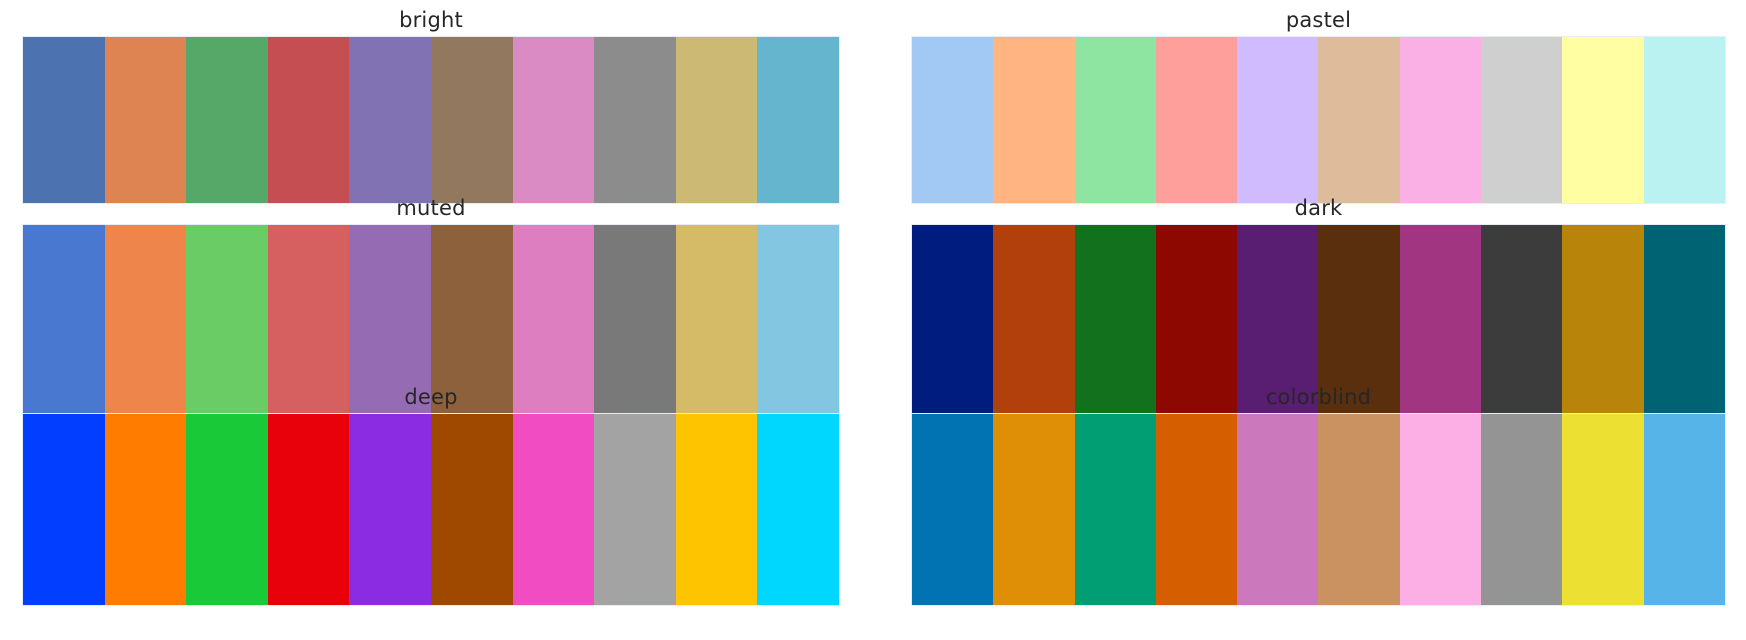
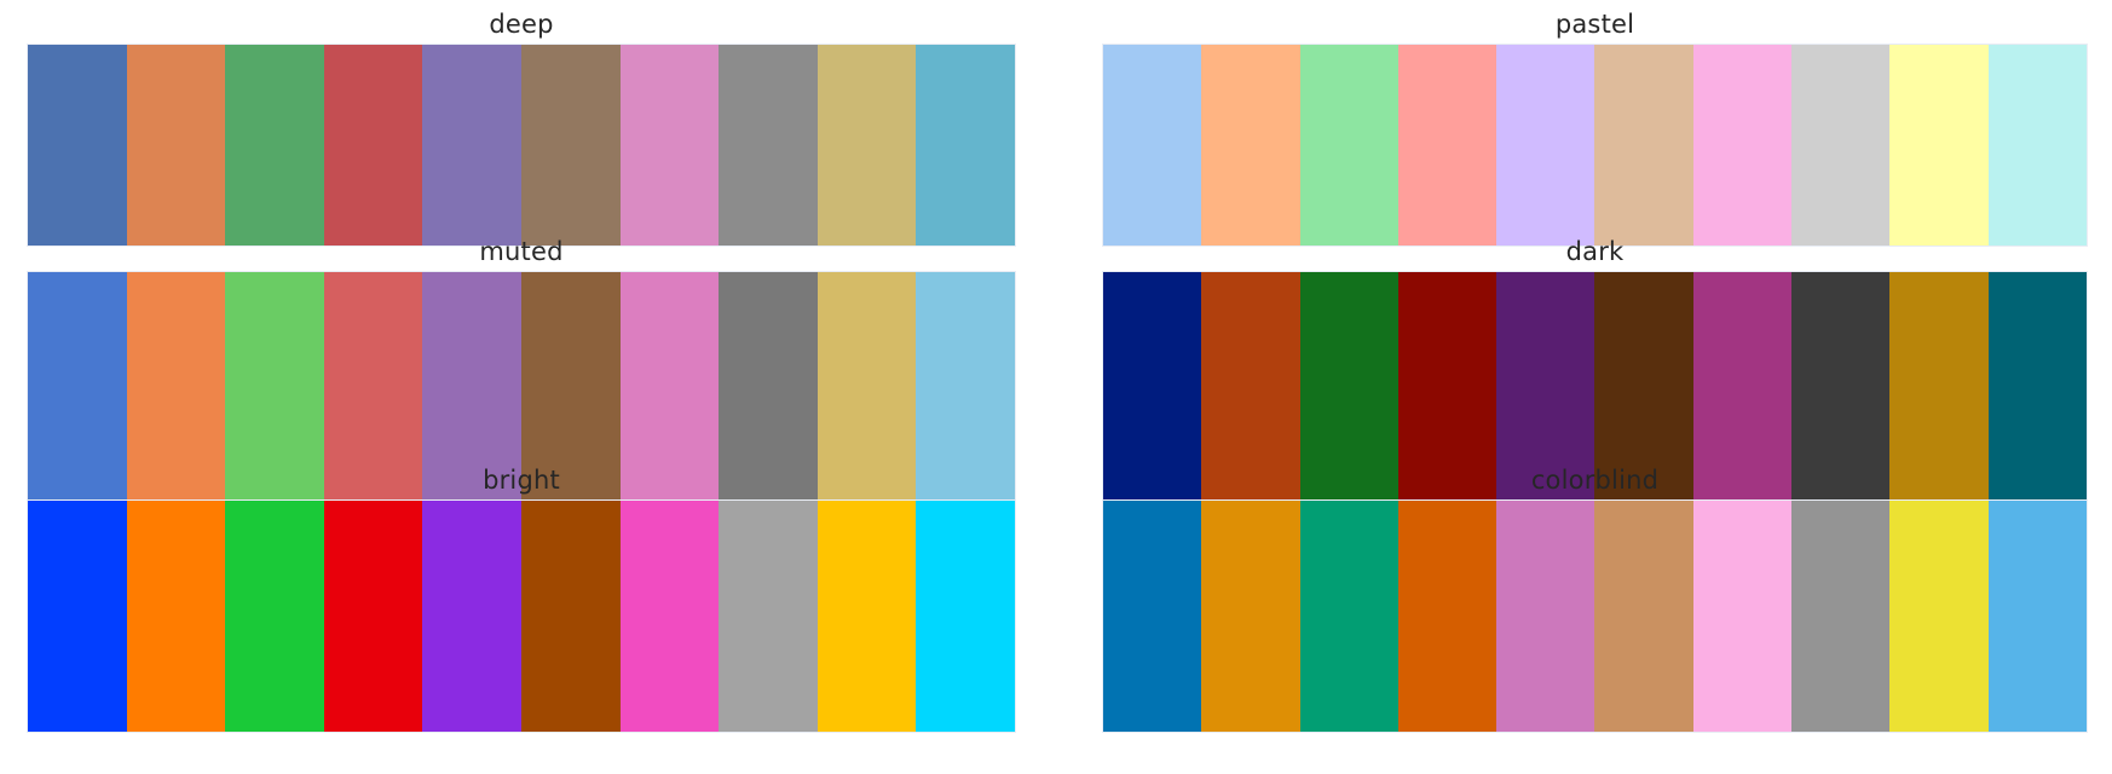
- bright
+ deep
  pastel
  muted
  dark
- deep
+ bright
  colorblind
